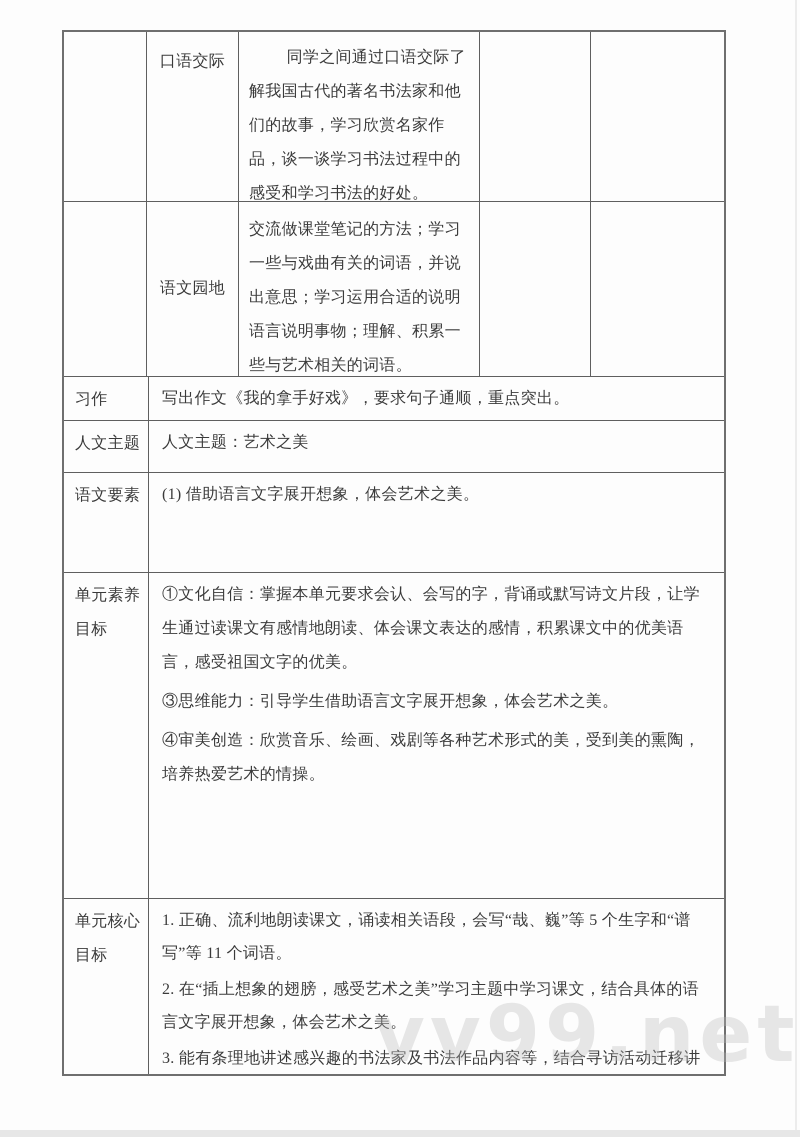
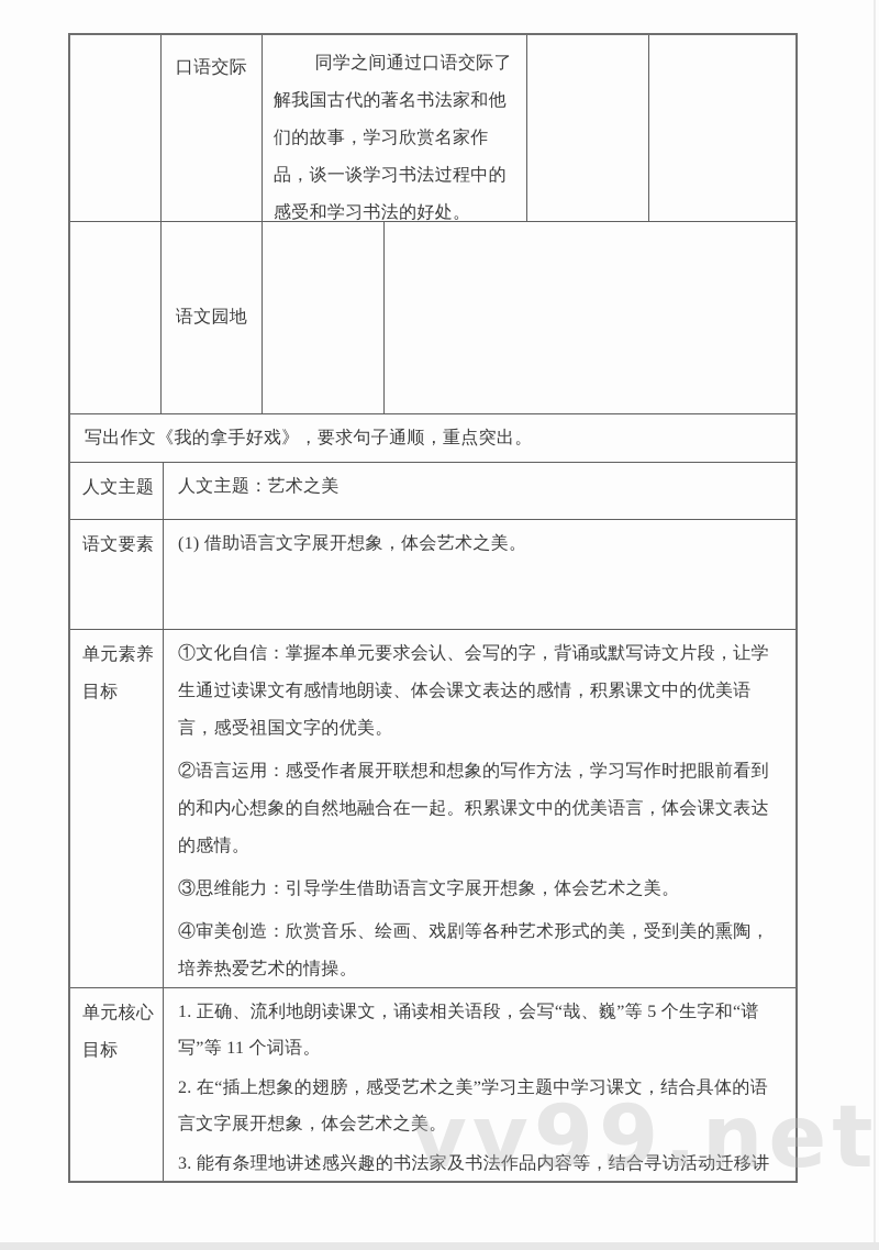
  口语交际
  同学之间通过口语交际了解我国古代的著名书法家和他们的故事，学习欣赏名家作品，谈一谈学习书法过程中的感受和学习书法的好处。
  语文园地
- 交流做课堂笔记的方法；学习一些与戏曲有关的词语，并说出意思；学习运用合适的说明语言说明事物；理解、积累一些与艺术相关的词语。
- 习作
  写出作文《我的拿手好戏》，要求句子通顺，重点突出。
  人文主题
  人文主题：艺术之美
  语文要素
  (1) 借助语言文字展开想象，体会艺术之美。
  单元素养
  目标
  ①文化自信：掌握本单元要求会认、会写的字，背诵或默写诗文片段，让学生通过读课文有感情地朗读、体会课文表达的感情，积累课文中的优美语言，感受祖国文字的优美。
+ ②语言运用：感受作者展开联想和想象的写作方法，学习写作时把眼前看到的和内心想象的自然地融合在一起。积累课文中的优美语言，体会课文表达的感情。
  ③思维能力：引导学生借助语言文字展开想象，体会艺术之美。
  ④审美创造：欣赏音乐、绘画、戏剧等各种艺术形式的美，受到美的熏陶，培养热爱艺术的情操。
  单元核心
  目标
  1. 正确、流利地朗读课文，诵读相关语段，会写“哉、巍”等 5 个生字和“谱写”等 11 个词语。
  2. 在“插上想象的翅膀，感受艺术之美”学习主题中学习课文，结合具体的语言文字展开想象，体会艺术之美。
  3. 能有条理地讲述感兴趣的书法家及书法作品内容等，结合寻访活动迁移讲
  vv99.net
